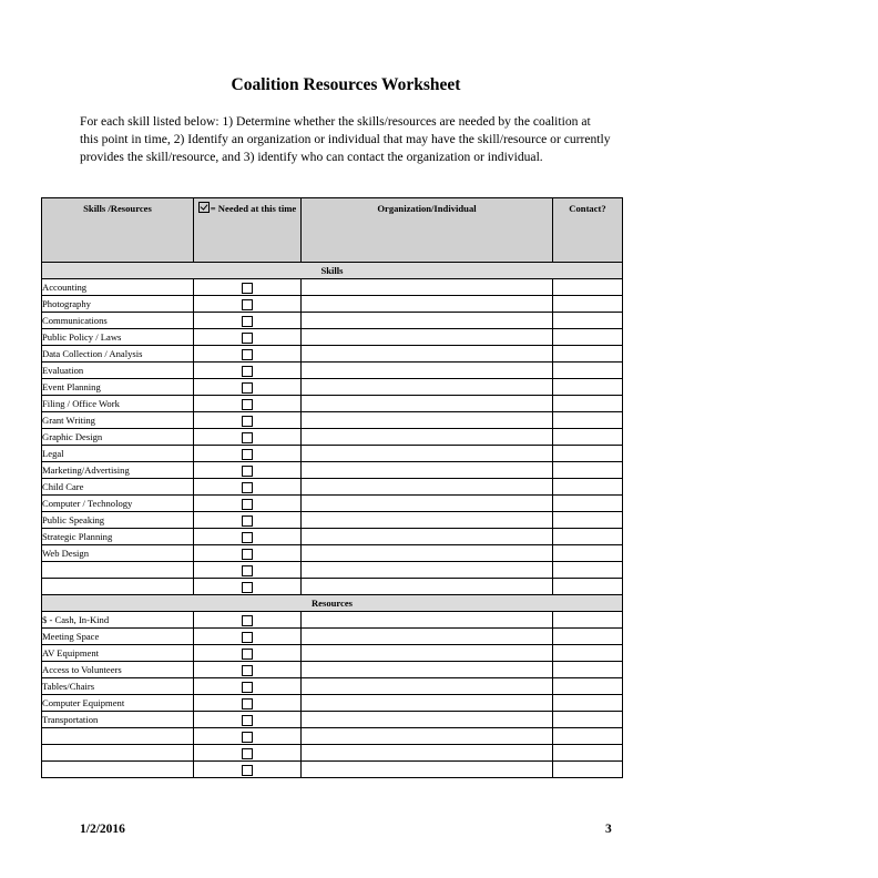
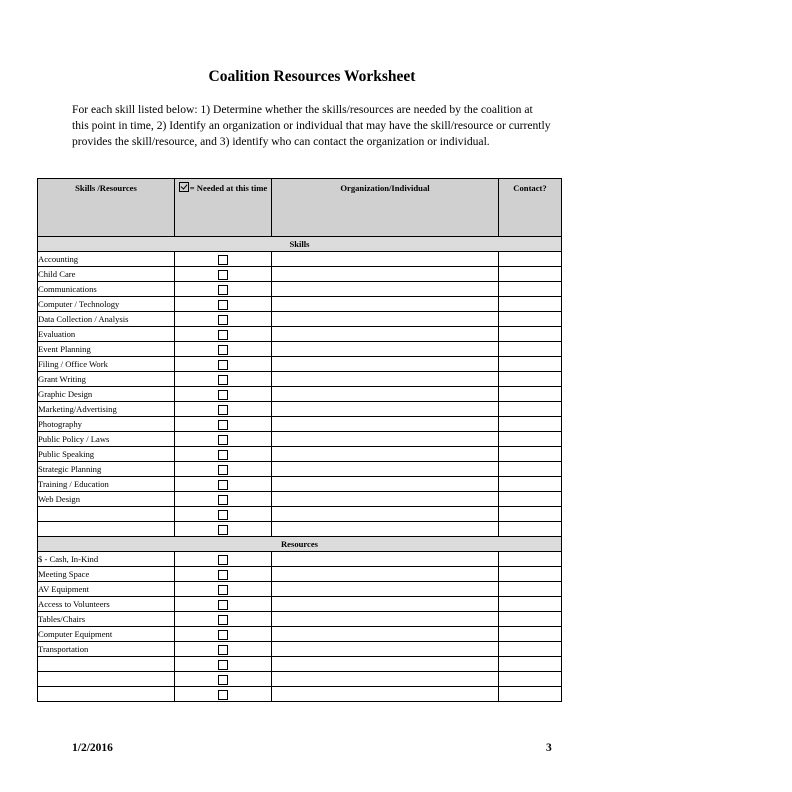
  Coalition Resources Worksheet
  For each skill listed below: 1) Determine whether the skills/resources are needed by the coalition at this point in time, 2) Identify an organization or individual that may have the skill/resource or currently provides the skill/resource, and 3) identify who can contact the organization or individual.
  Skills /Resources	= Needed at this time	Organization/Individual	Contact?
  Skills
  Accounting
- Photography
+ Child Care
  Communications
- Public Policy / Laws
+ Computer / Technology
  Data Collection / Analysis
  Evaluation
  Event Planning
  Filing / Office Work
  Grant Writing
  Graphic Design
- Legal
  Marketing/Advertising
- Child Care
+ Photography
- Computer / Technology
+ Public Policy / Laws
  Public Speaking
  Strategic Planning
+ Training / Education
  Web Design
  Resources
  $ - Cash, In-Kind
  Meeting Space
  AV Equipment
  Access to Volunteers
  Tables/Chairs
  Computer Equipment
  Transportation
  1/2/2016
  3
